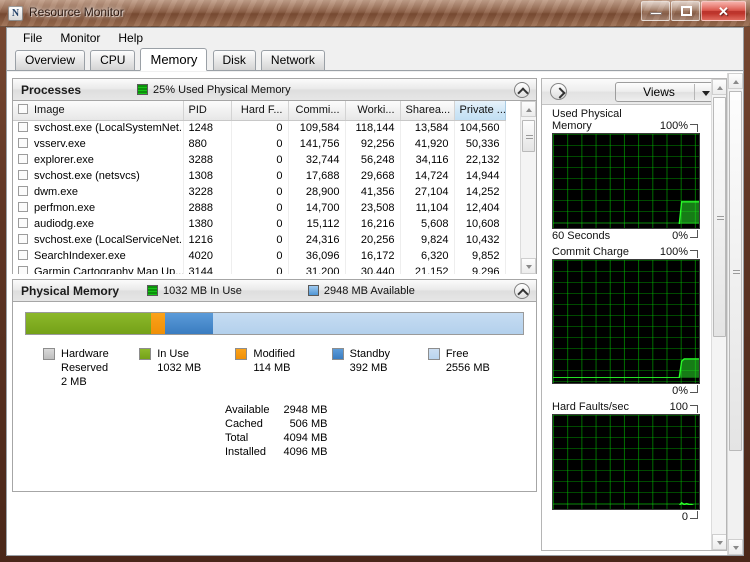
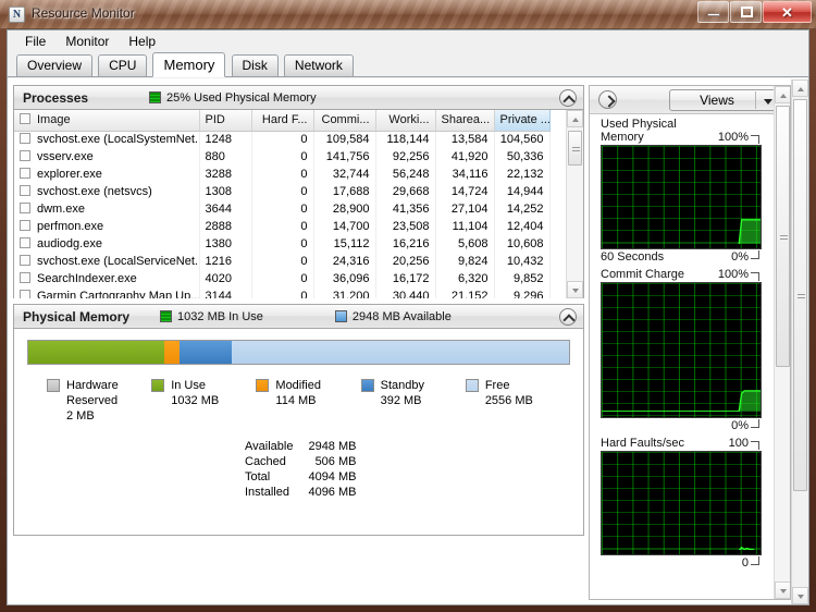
  N
  File
  Monitor
  Help
  Overview CPU Memory Disk Network
  Processes
  25% Used Physical Memory
  Image	PID	Hard F...	Commi...	Worki...	Sharea...	Private ...
  svchost.exe (LocalSystemNet.	1248	0	109,584	118,144	13,584	104,560
  vsserv.exe	880	0	141,756	92,256	41,920	50,336
  explorer.exe	3288	0	32,744	56,248	34,116	22,132
  svchost.exe (netsvcs)	1308	0	17,688	29,668	14,724	14,944
- dwm.exe	3228	0	28,900	41,356	27,104	14,252
+ dwm.exe	3644	0	28,900	41,356	27,104	14,252
  perfmon.exe	2888	0	14,700	23,508	11,104	12,404
  audiodg.exe	1380	0	15,112	16,216	5,608	10,608
  svchost.exe (LocalServiceNet.	1216	0	24,316	20,256	9,824	10,432
  SearchIndexer.exe	4020	0	36,096	16,172	6,320	9,852
  Garmin Cartography Map Up...	3144	0	31,200	30,440	21,152	9,296
  Physical Memory
  1032 MB In Use
  2948 MB Available
  Hardware
  Reserved
  2 MB
  In Use
  1032 MB
  Modified
  114 MB
  Standby
  392 MB
  Free
  2556 MB
  Available	2948 MB
  Cached	506 MB
  Total	4094 MB
  Installed	4096 MB
  Views
  Used Physical Memory
  100%
  60 Seconds
  0%
  Commit Charge
  100%
  0%
  Hard Faults/sec
  100
  0
